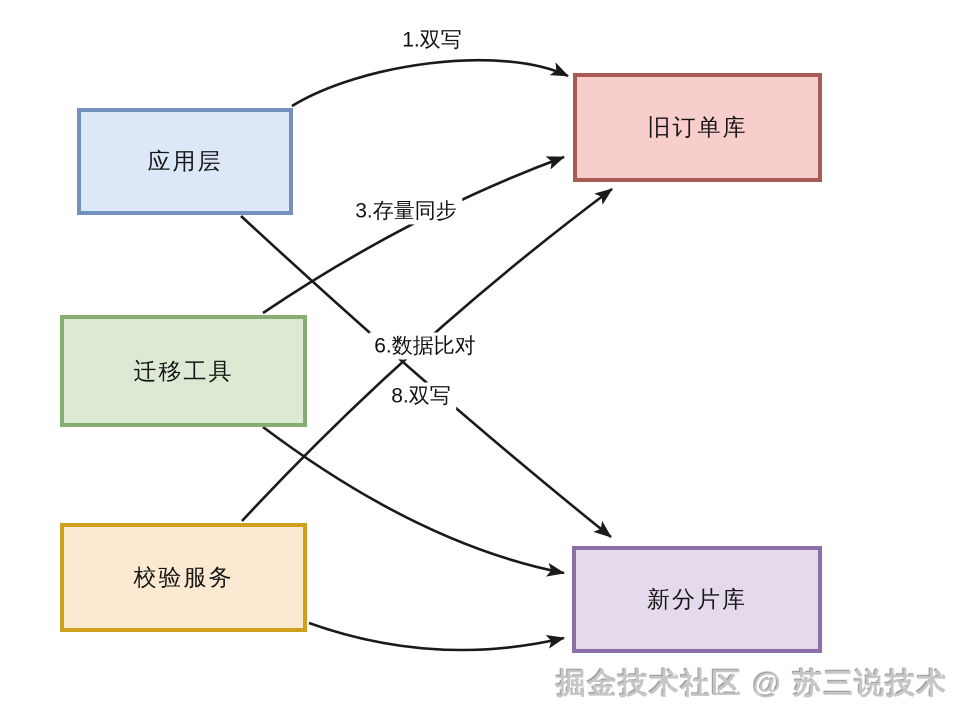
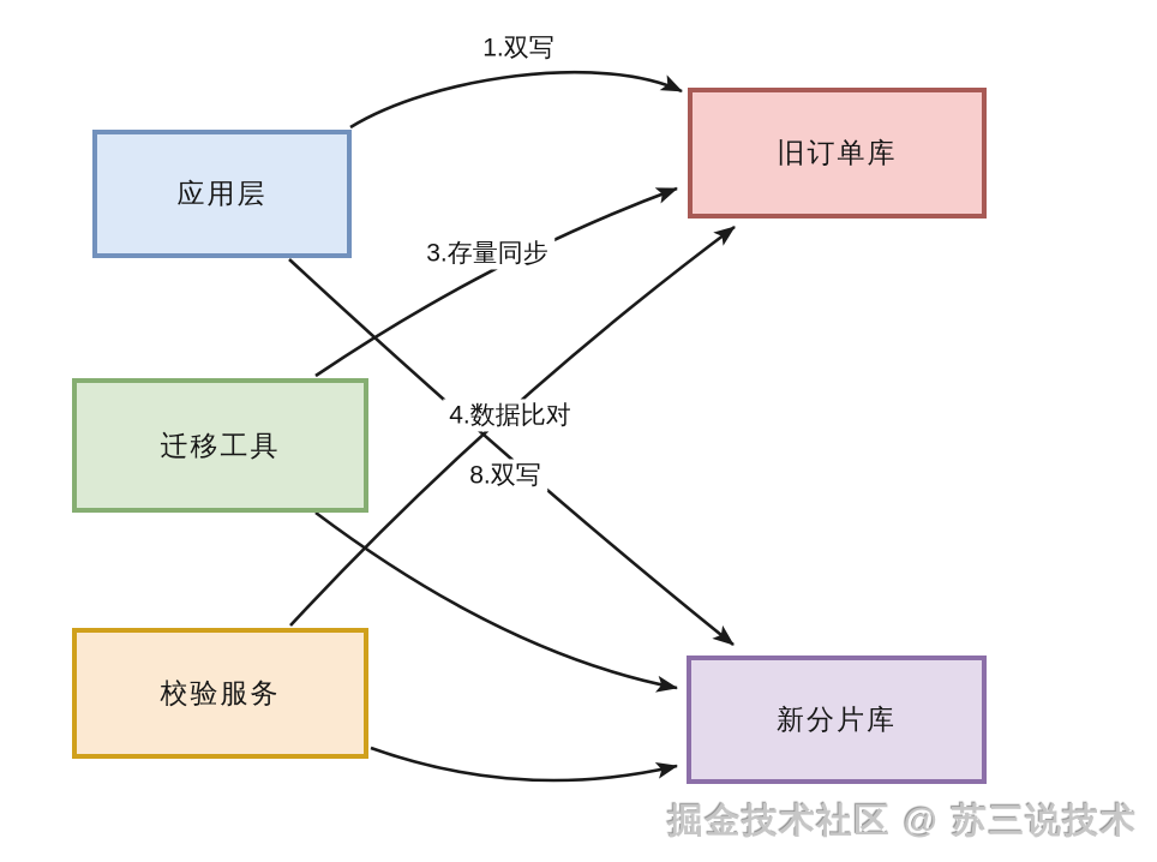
  应用层
  迁移工具
  校验服务
  旧订单库
  新分片库
  1.双写
  3.存量同步
- 6.数据比对
+ 4.数据比对
  8.双写
  掘金技术社区 @ 苏三说技术
